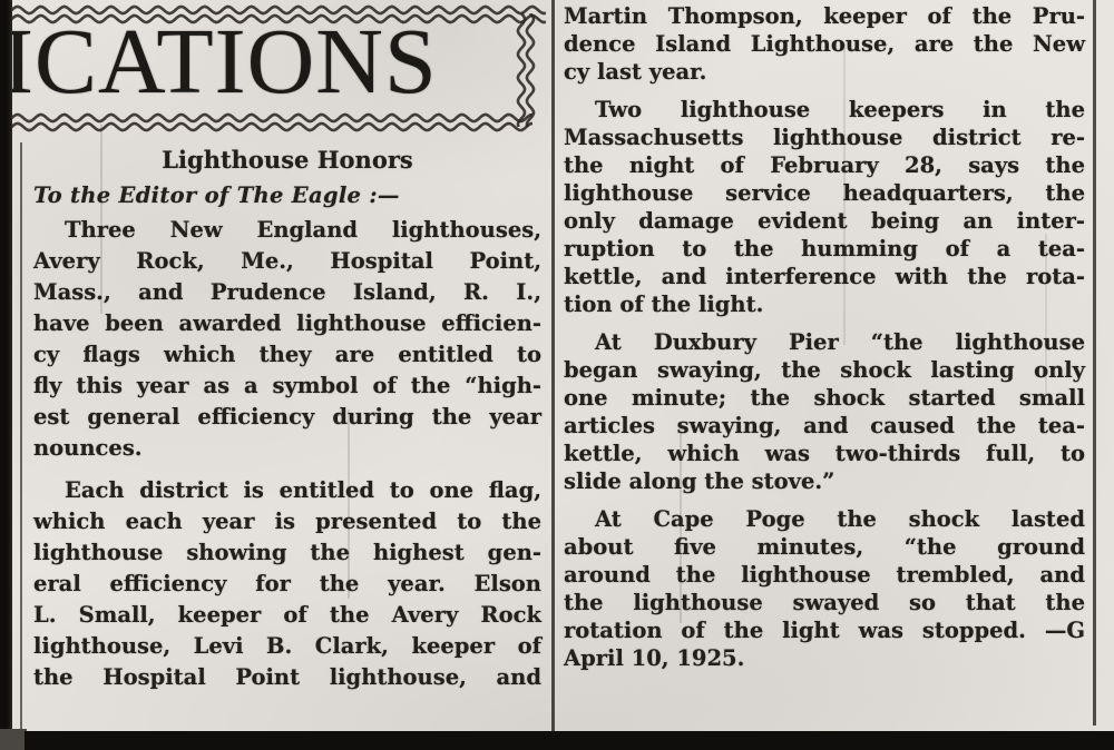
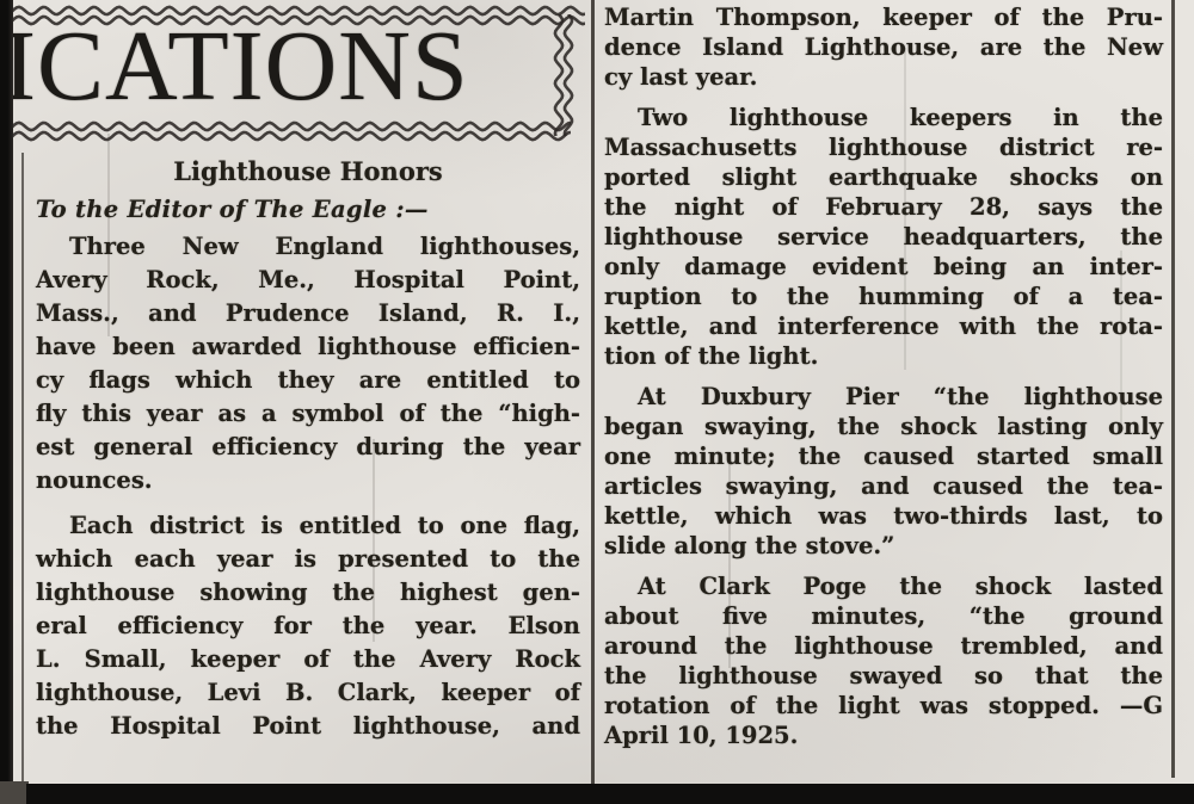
  ICATIONS
  Lighthouse Honors
  To the Editor of The Eagle :—
  Three New England lighthouses,
  Avery Rock, Me., Hospital Point,
  Mass., and Prudence Island, R. I.,
  have been awarded lighthouse efficien-
  cy flags which they are entitled to
  fly this year as a symbol of the “high-
  est general efficiency during the year
  nounces.
  Each district is entitled to one flag,
  which each year is presented to the
  lighthouse showing the highest gen-
  eral efficiency for the year. Elson
  L. Small, keeper of the Avery Rock
  lighthouse, Levi B. Clark, keeper of
  the Hospital Point lighthouse, and
  Martin Thompson, keeper of the Pru-
  dence Island Lighthouse, are the New
  cy last year.
  Two lighthouse keepers in the
  Massachusetts lighthouse district re-
+ ported slight earthquake shocks on
  the night of February 28, says the
  lighthouse service headquarters, the
  only damage evident being an inter-
  ruption to the humming of a tea-
  kettle, and interference with the rota-
  tion of the light.
  At Duxbury Pier “the lighthouse
  began swaying, the shock lasting only
- one minute; the shock started small
+ one minute; the caused started small
  articles swaying, and caused the tea-
- kettle, which was two-thirds full, to
+ kettle, which was two-thirds last, to
  slide along the stove.”
- At Cape Poge the shock lasted
+ At Clark Poge the shock lasted
  about five minutes, “the ground
  around the lighthouse trembled, and
  the lighthouse swayed so that the
  rotation of the light was stopped. —G
  April 10, 1925.
